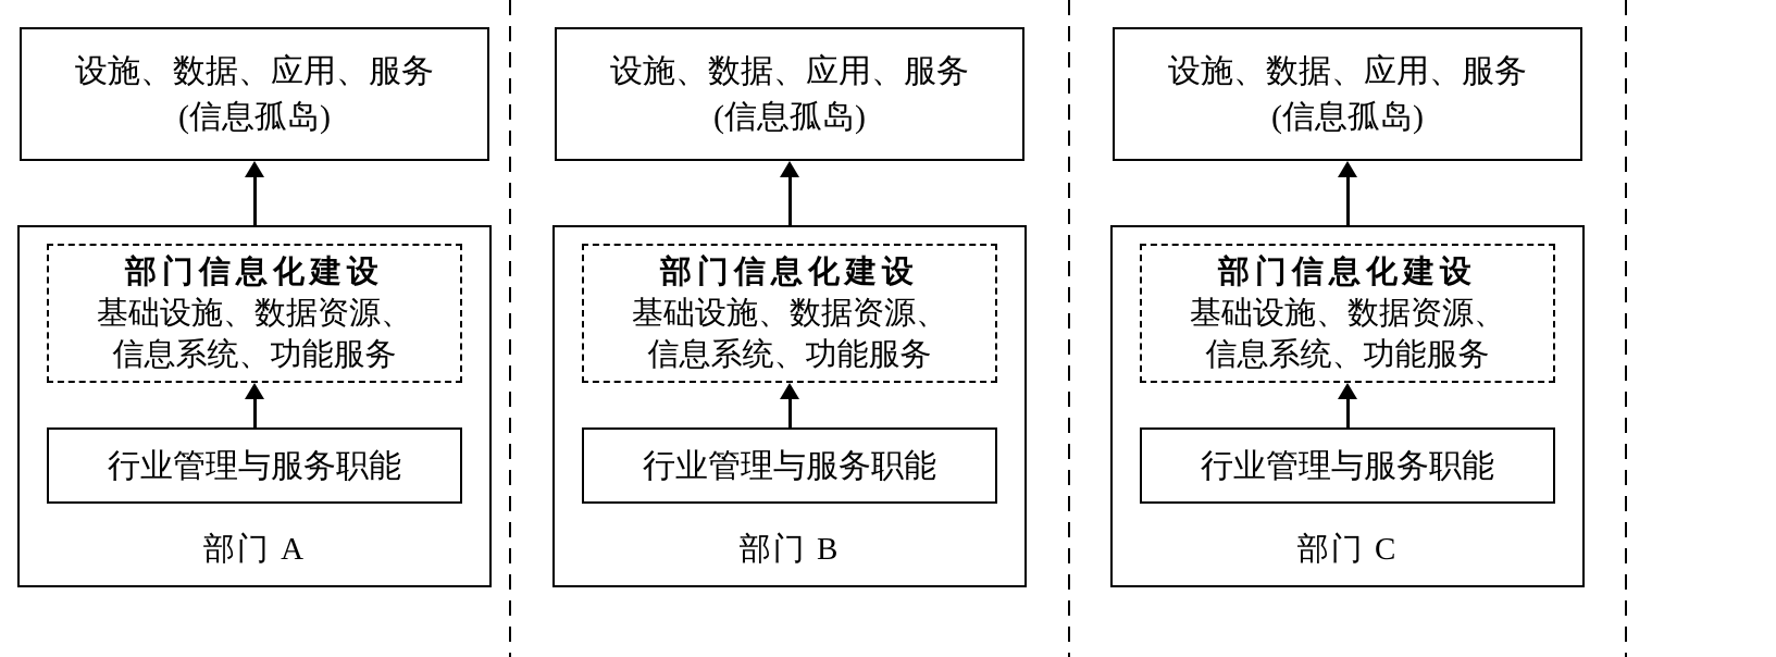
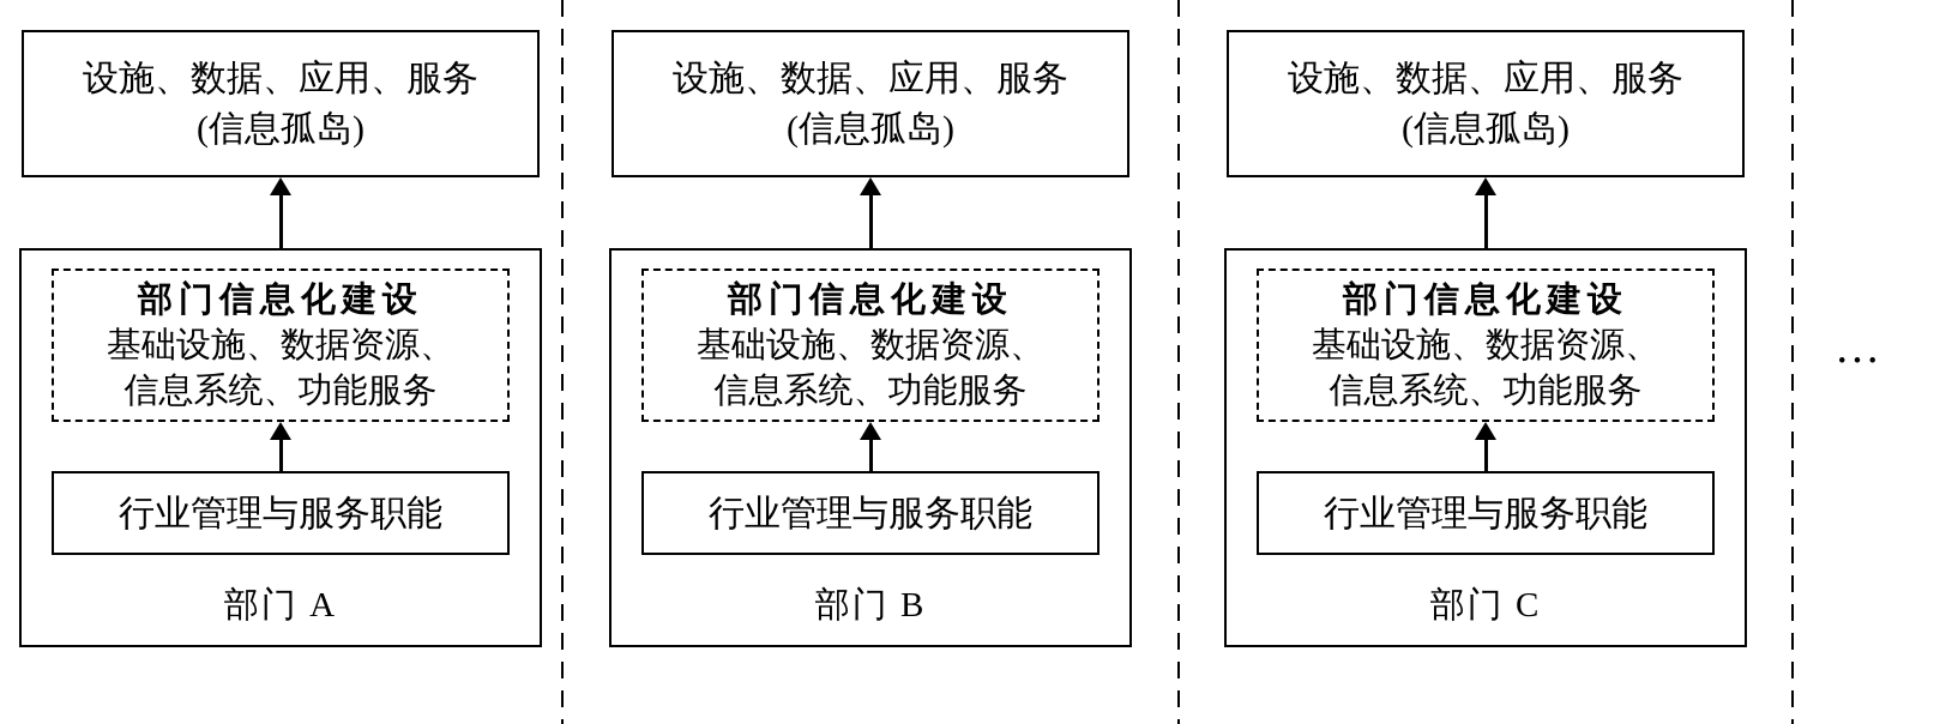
  设施、数据、应用、服务
  (信息孤岛)
  部门信息化建设
  基础设施、数据资源、
  信息系统、功能服务
  行业管理与服务职能
  部门 A
  设施、数据、应用、服务
  (信息孤岛)
  部门信息化建设
  基础设施、数据资源、
  信息系统、功能服务
  行业管理与服务职能
  部门 B
  设施、数据、应用、服务
  (信息孤岛)
  部门信息化建设
  基础设施、数据资源、
  信息系统、功能服务
  行业管理与服务职能
  部门 C
+ …
